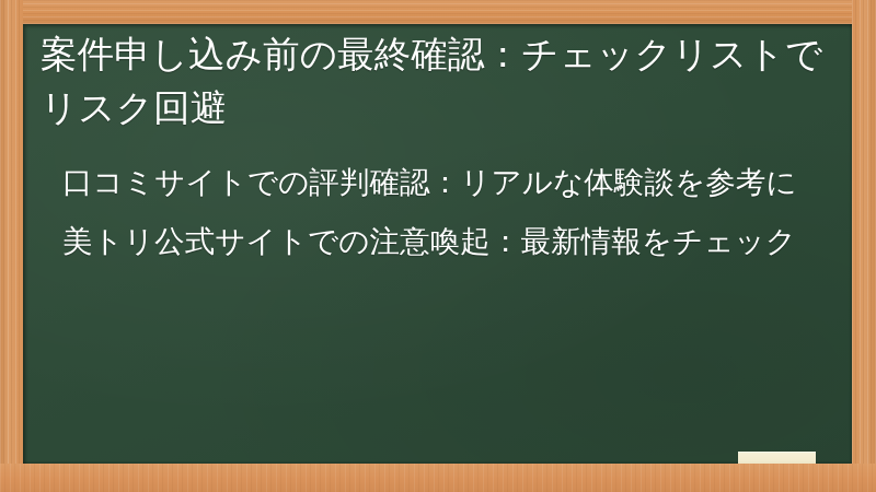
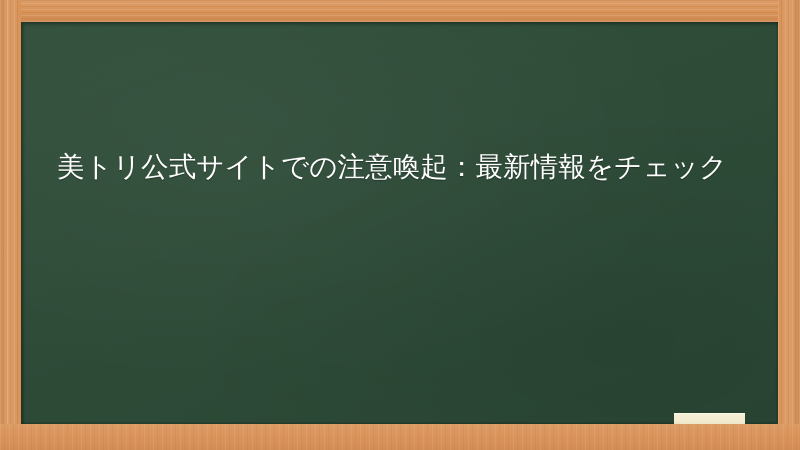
- 案件申し込み前の最終確認：チェックリストでリスク回避
- 口コミサイトでの評判確認：リアルな体験談を参考に
  美トリ公式サイトでの注意喚起：最新情報をチェック
